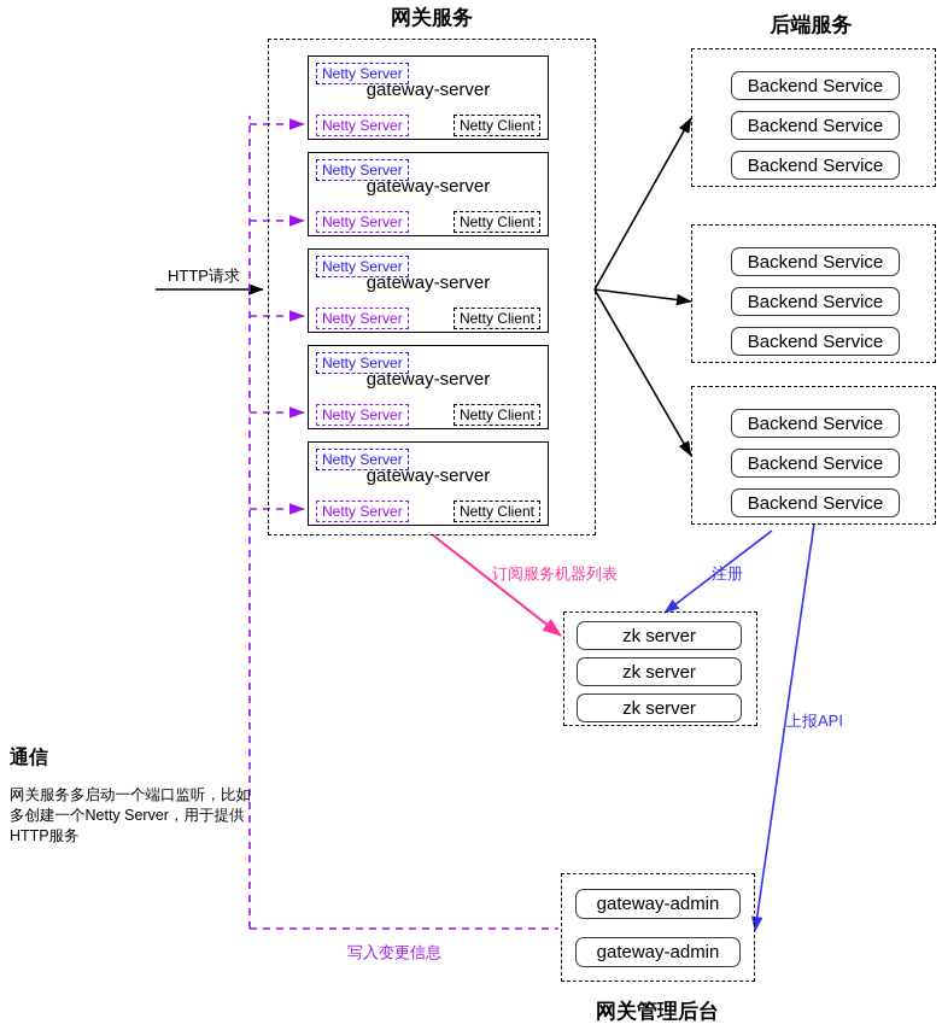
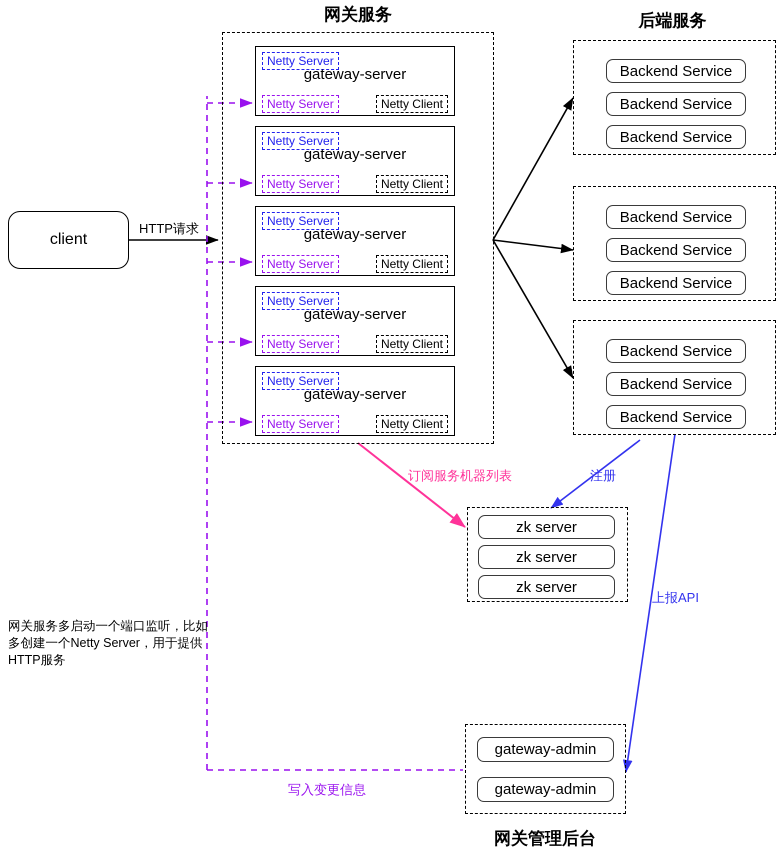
  网关服务
  后端服务
  网关管理后台
+ client
  Netty Server
  gateway-server
  Netty Server
  Netty Client
  Netty Server
  gateway-server
  Netty Server
  Netty Client
  Netty Server
  gateway-server
  Netty Server
  Netty Client
  Netty Server
  gateway-server
  Netty Server
  Netty Client
  Netty Server
  gateway-server
  Netty Server
  Netty Client
  Backend Service
  Backend Service
  Backend Service
  Backend Service
  Backend Service
  Backend Service
  Backend Service
  Backend Service
  Backend Service
  zk server
  zk server
  zk server
  gateway-admin
  gateway-admin
  HTTP请求
  订阅服务机器列表
  注册
  上报API
  写入变更信息
- 通信
  网关服务多启动一个端口监听，比如多创建一个Netty Server，用于提供HTTP服务
